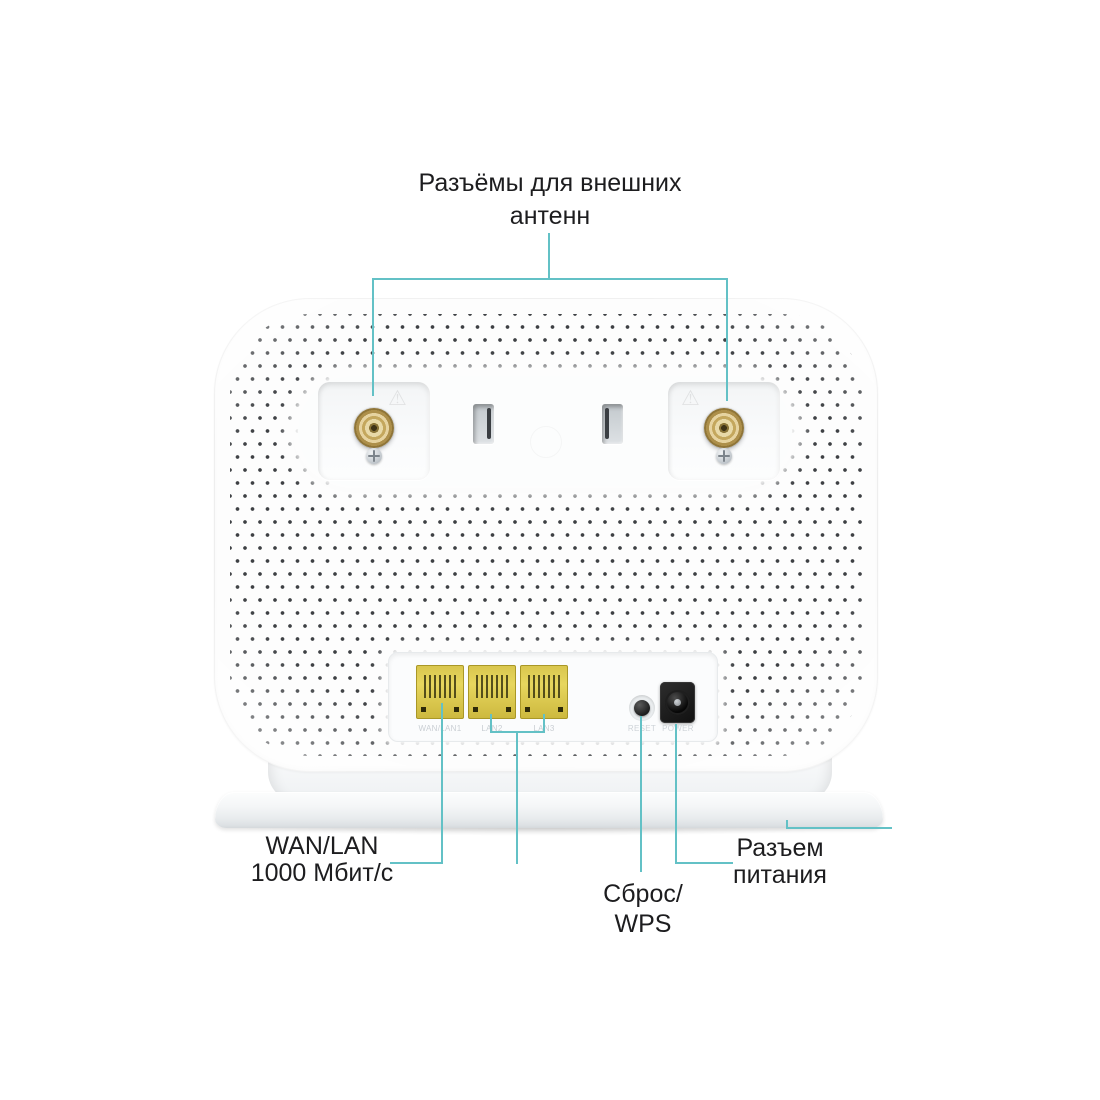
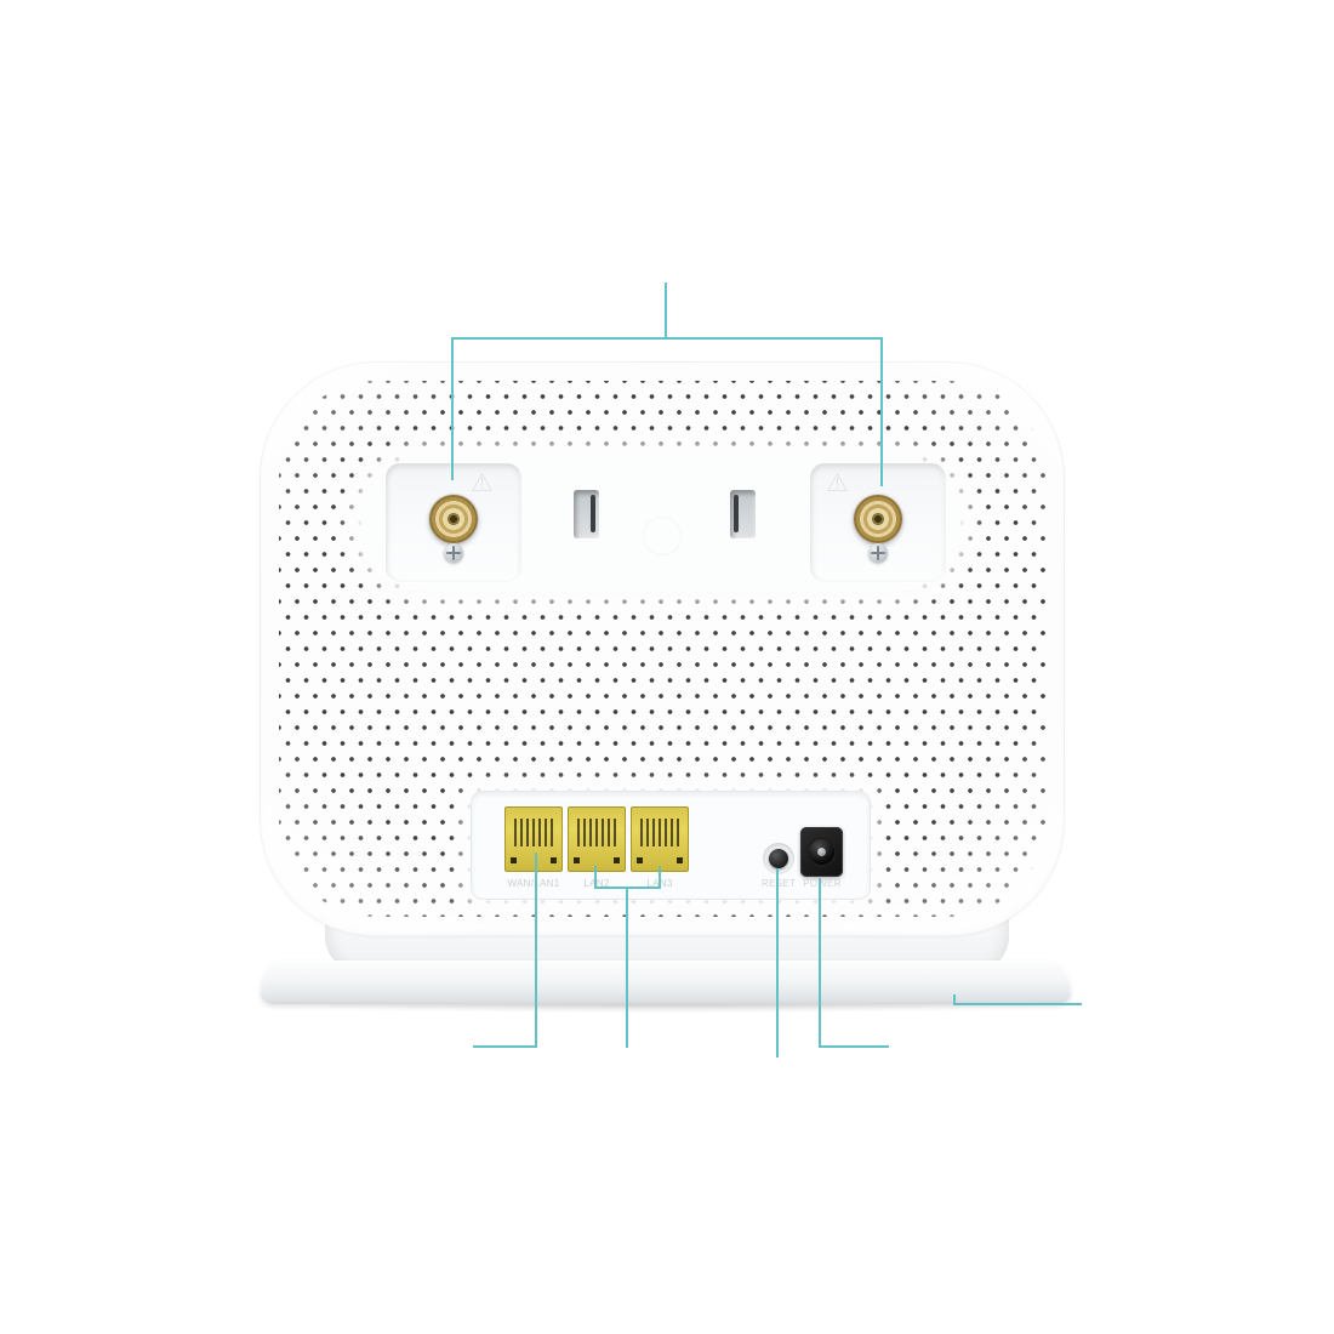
  WAN/AN1
  LAN2
  LAN3
  RESET
  POWER
- Разъёмы для внешних
- антенн
- WAN/LAN
- 1000 Мбит/с
- Сброс/
- WPS
- Разъем
- питания
